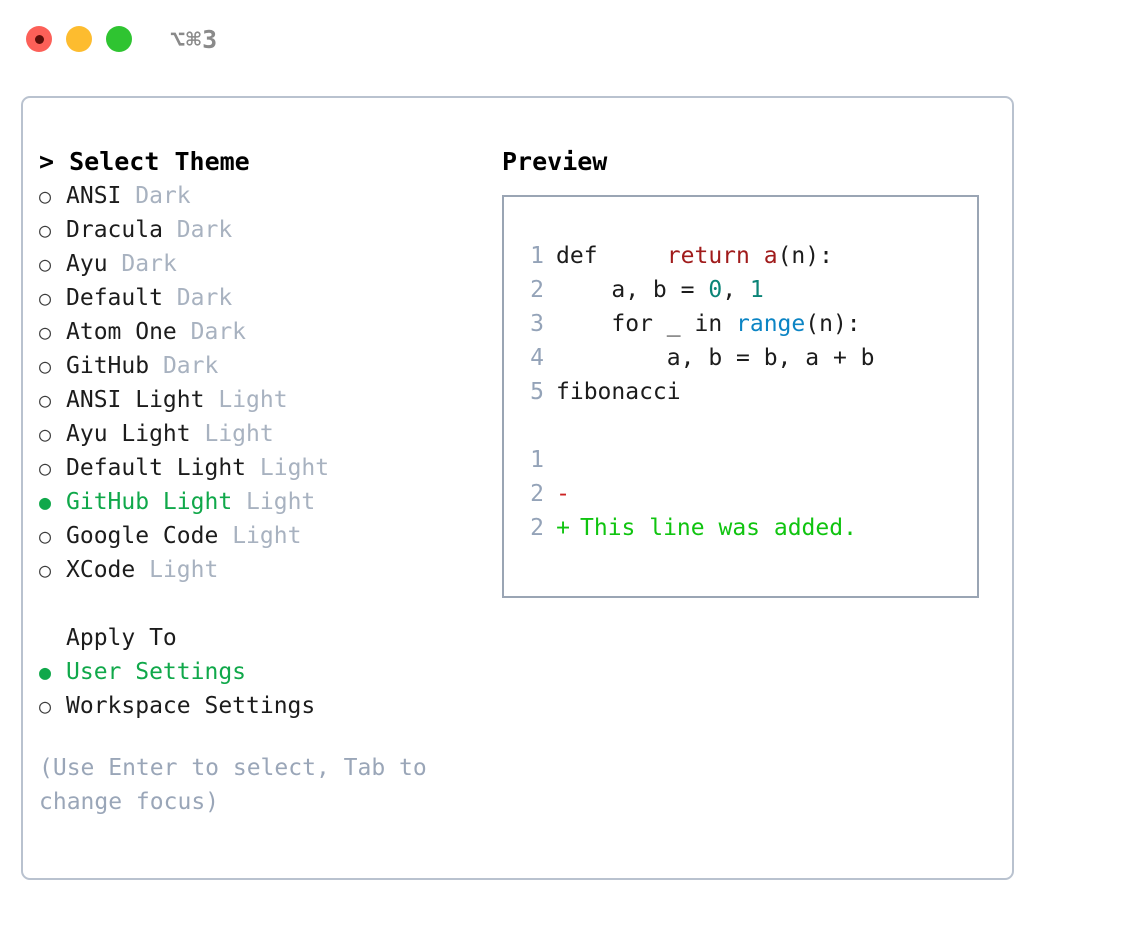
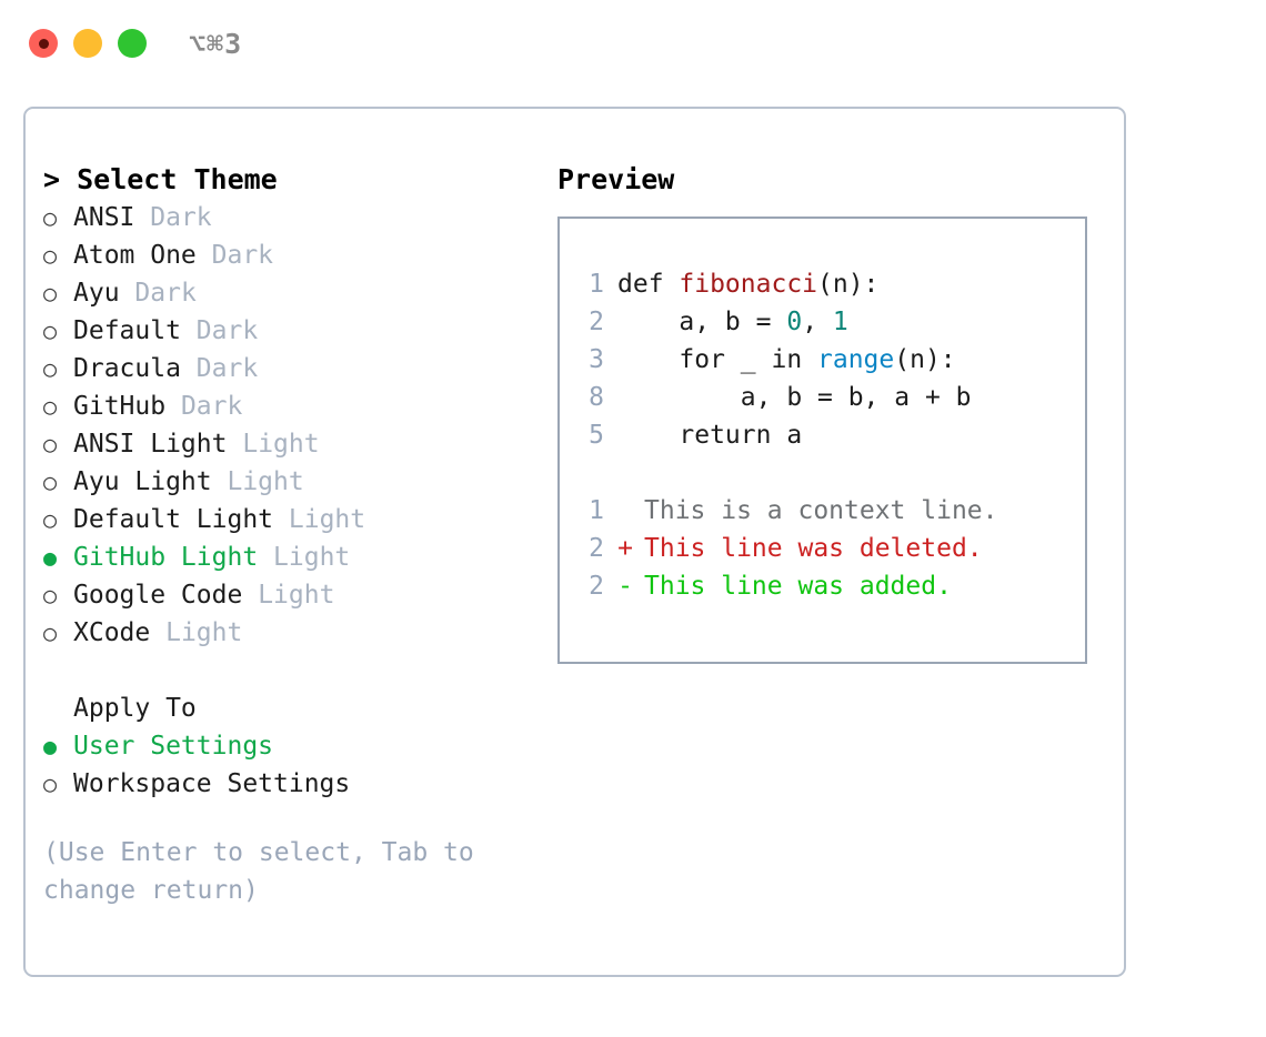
  ⌥⌘3
  > Select Theme
  ○
  ANSI
  Dark
  ○
- Dracula
+ Atom One
  Dark
  ○
  Ayu
  Dark
  ○
  Default
  Dark
  ○
- Atom One
+ Dracula
  Dark
  ○
  GitHub
  Dark
  ○
  ANSI Light
  Light
  ○
  Ayu Light
  Light
  ○
  Default Light
  Light
  ●
  GitHub Light
  Light
  ○
  Google Code
  Light
  ○
  XCode
  Light
  Apply To
  ●
  User Settings
  ○
  Workspace Settings
- (Use Enter to select, Tab to change focus)
+ (Use Enter to select, Tab to change return)
  Preview
  1
  def
- return a
+ fibonacci
  (n):
  2
  a, b =
  0
  ,
  1
  3
  for _ in
  range
  (n):
- 4
+ 8
  a, b = b, a + b
  5
- fibonacci
+ return a
  1
+ This is a context line.
  2
- -
+ +
+ This line was deleted.
  2
- +
+ -
  This line was added.
